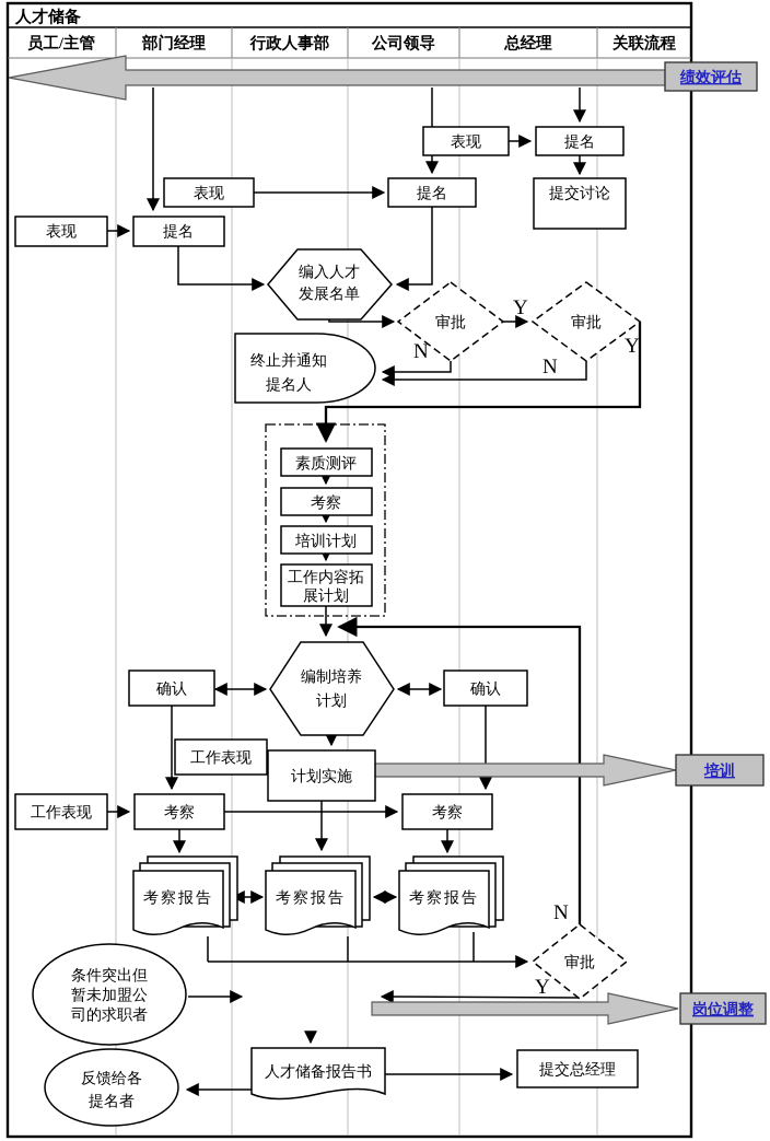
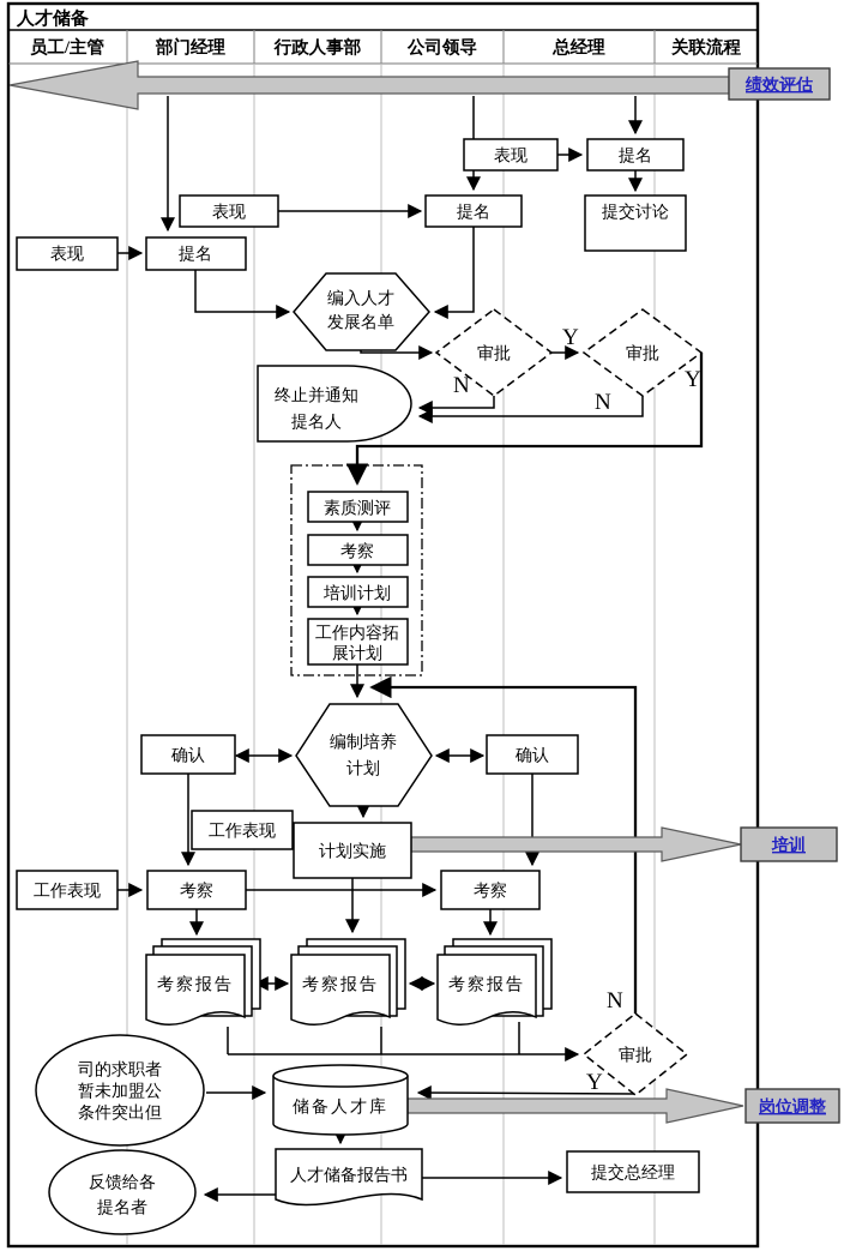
  人才储备
  员工/主管
  部门经理
  行政人事部
  公司领导
  总经理
  关联流程
  表现
  提名
  提交讨论
  表现
  提名
  表现
  提名
  编入人才
  发展名单
  审批
  审批
  Y
  N
  N
  Y
  终止并通知
  提名人
  素质测评
  考察
  培训计划
  工作内容拓
  展计划
  编制培养
  计划
  确认
  确认
  计划实施
  工作表现
  工作表现
  考察
  考察
  考察报告
  考察报告
  考察报告
  审批
  N
  Y
- 条件突出但
+ 司的求职者
  暂未加盟公
- 司的求职者
+ 条件突出但
+ 储备人才库
  人才储备报告书
  提交总经理
  反馈给各
  提名者
  绩效评估
  培训
  岗位调整
